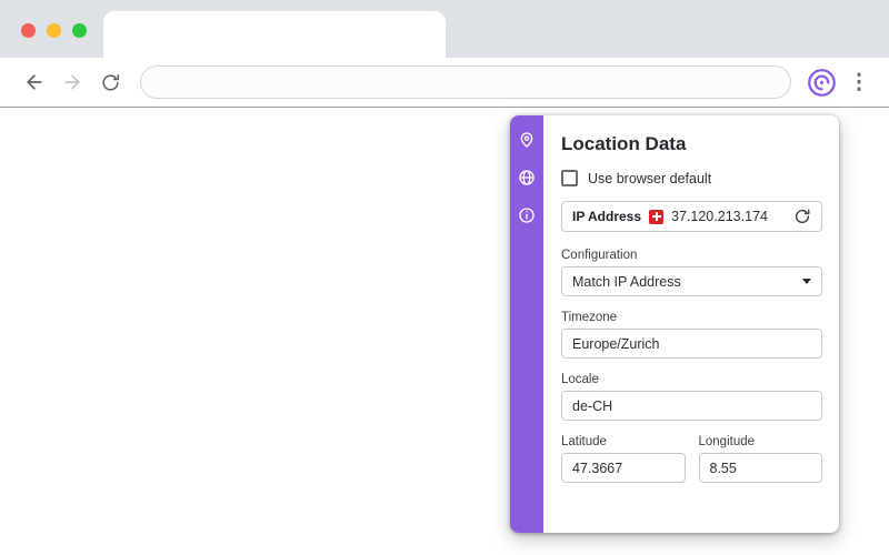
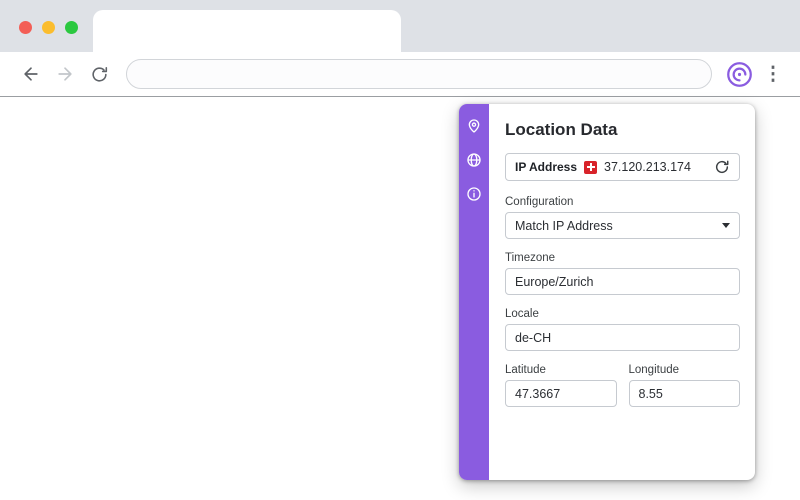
  ⋮
  Location Data
- Use browser default
  IP Address
  37.120.213.174
  Configuration
  Match IP Address
  Timezone
  Europe/Zurich
  Locale
  de-CH
  Latitude
  47.3667
  Longitude
  8.55
